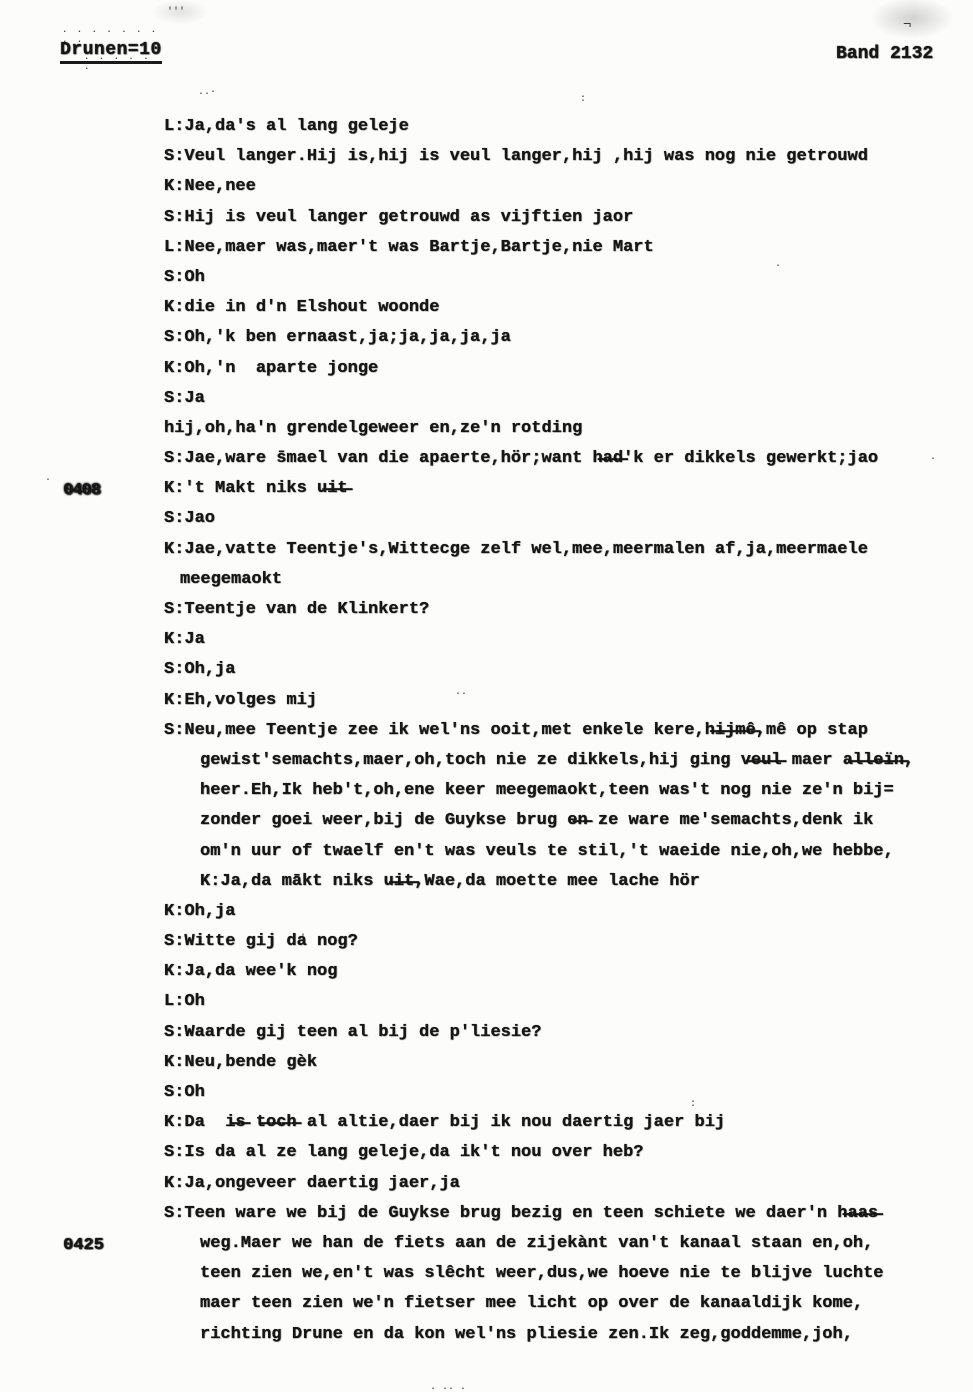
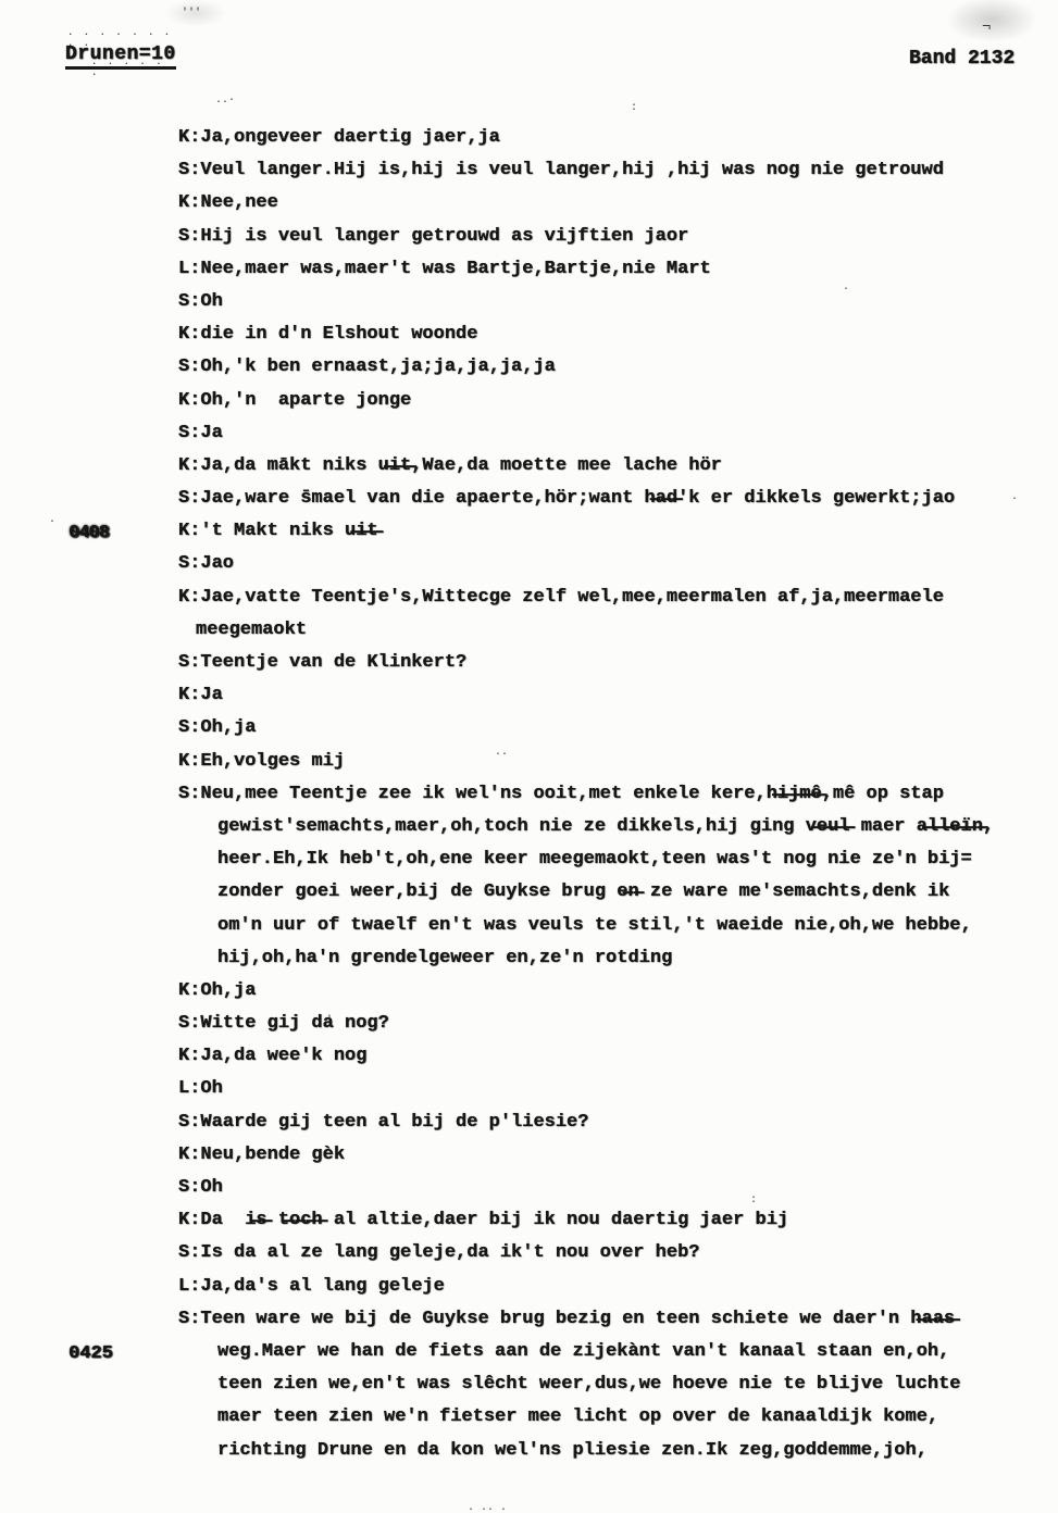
  Drunen=10
  Band 2132
  0408
  0425
- L:Ja,da's al lang geleje
+ K:Ja,ongeveer daertig jaer,ja
  S:Veul langer.Hij is,hij is veul langer,hij ,hij was nog nie getrouwd
  K:Nee,nee
  S:Hij is veul langer getrouwd as vijftien jaor
  L:Nee,maer was,maer't was Bartje,Bartje,nie Mart
  S:Oh
  K:die in d'n Elshout woonde
  S:Oh,'k ben ernaast,ja;ja,ja,ja,ja
  K:Oh,'n aparte jonge
  S:Ja
- hij,oh,ha'n grendelgeweer en,ze'n rotding
+ K:Ja,da mākt niks u̶i̶t̶,Wae,da moette mee lache hör
  S:Jae,ware s̄mael van die apaerte,hör;want h̶a̶d̶'k er dikkels gewerkt;jao
  K:'t Makt niks u̶i̶t̶
  S:Jao
  K:Jae,vatte Teentje's,Wittecge zelf wel,mee,meermalen af,ja,meermaele
  meegemaokt
  S:Teentje van de Klinkert?
  K:Ja
  S:Oh,ja
  K:Eh,volges mij
  S:Neu,mee Teentje zee ik wel'ns ooit,met enkele kere,h̶i̶j̶m̶ê̶,mê op stap
  gewist'semachts,maer,oh,toch nie ze dikkels,hij ging v̶e̶u̶l̶ maer a̶l̶l̶e̶ï̶n̶,
  heer.Eh,Ik heb't,oh,ene keer meegemaokt,teen was't nog nie ze'n bij=
  zonder goei weer,bij de Guykse brug e̶n̶ ze ware me'semachts,denk ik
  om'n uur of twaelf en't was veuls te stil,'t waeide nie,oh,we hebbe,
- K:Ja,da mākt niks u̶i̶t̶,Wae,da moette mee lache hör
+ hij,oh,ha'n grendelgeweer en,ze'n rotding
  K:Oh,ja
  S:Witte gij da nog?
  K:Ja,da wee'k nog
  L:Oh
  S:Waarde gij teen al bij de p'liesie?
  K:Neu,bende gèk
  S:Oh
  K:Da i̶s̶ t̶o̶c̶h̶ al altie,daer bij ik nou daertig jaer bij
  S:Is da al ze lang geleje,da ik't nou over heb?
- K:Ja,ongeveer daertig jaer,ja
+ L:Ja,da's al lang geleje
  S:Teen ware we bij de Guykse brug bezig en teen schiete we daer'n h̶a̶a̶s̶
  weg.Maer we han de fiets aan de zijekànt van't kanaal staan en,oh,
  teen zien we,en't was slêcht weer,dus,we hoeve nie te blijve luchte
  maer teen zien we'n fietser mee licht op over de kanaaldijk kome,
  richting Drune en da kon wel'ns pliesie zen.Ik zeg,goddemme,joh,
  '''
  ..·
  ¬
  :
  ·
  ·
  ··
  :
  ·
  '
  · ·· ·
